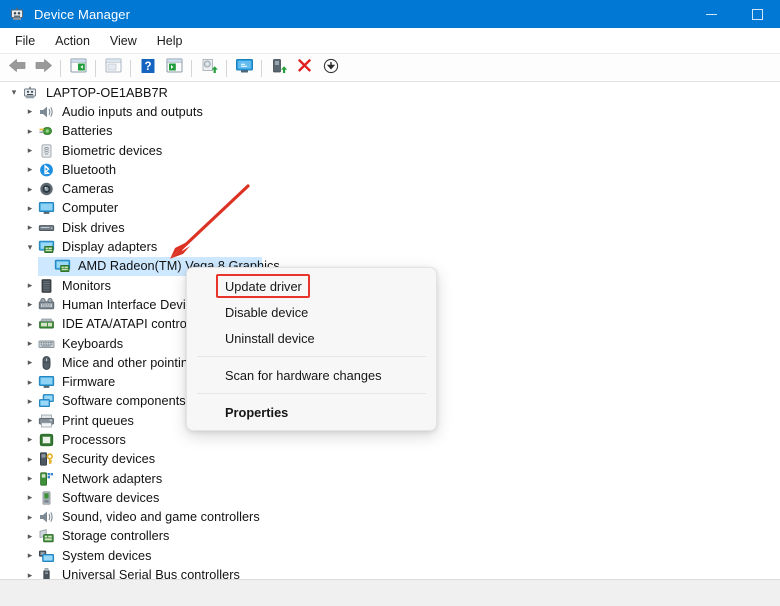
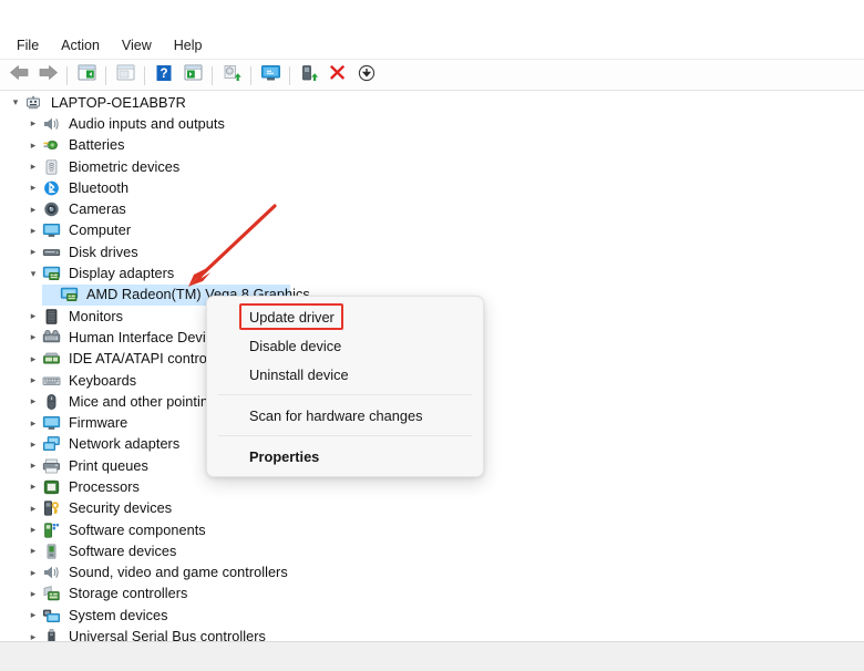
- Device Manager
  File
  Action
  View
  Help
  ?
  ▾
  LAPTOP-OE1ABB7R
  ▸
  Audio inputs and outputs
  ▸
  Batteries
  ▸
  Biometric devices
  ▸
  Bluetooth
  ▸
  Cameras
  ▸
  Computer
  ▸
  Disk drives
  ▾
  Display adapters
  ▸
  Monitors
  ▸
  Human Interface Devi
  ▸
  IDE ATA/ATAPI contro
  ▸
  Keyboards
  ▸
  Mice and other pointin
  ▸
  Firmware
  ▸
- Software components
+ Network adapters
  ▸
  Print queues
  ▸
  Processors
  ▸
  Security devices
  ▸
- Network adapters
+ Software components
  ▸
  Software devices
  ▸
  Sound, video and game controllers
  ▸
  Storage controllers
  ▸
  System devices
  ▸
  Universal Serial Bus controllers
  Update driver
  Disable device
  Uninstall device
  Scan for hardware changes
  Properties
